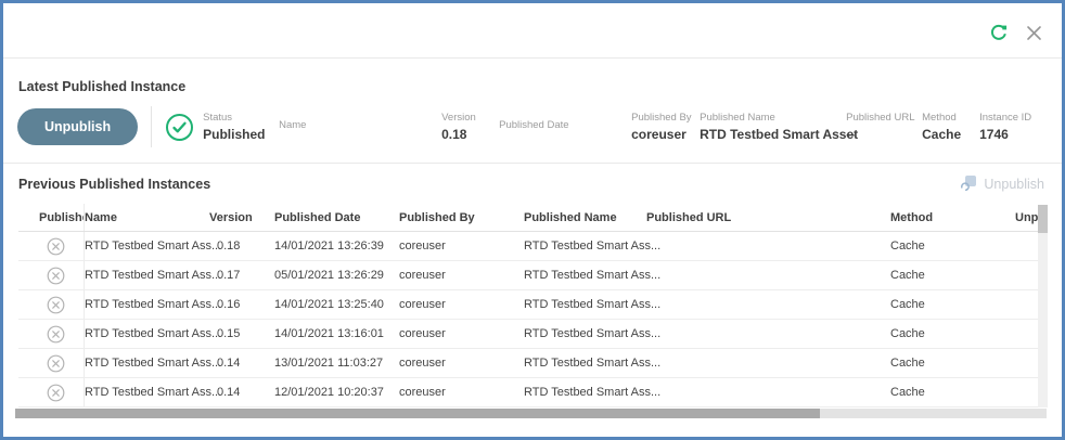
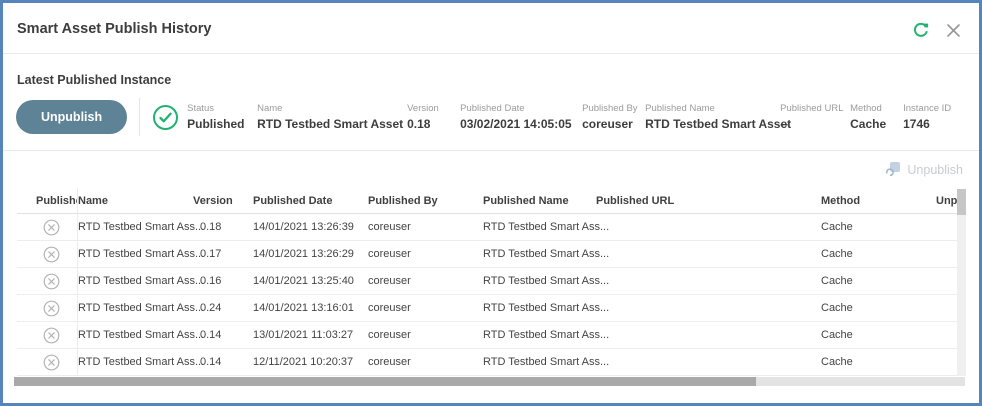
+ Smart Asset Publish History
  Latest Published Instance
  Unpublish
  Status
  Published
  Name
+ RTD Testbed Smart Asset
  Version
  0.18
  Published Date
+ 03/02/2021 14:05:05
  Published By
  coreuser
  Published Name
  RTD Testbed Smart Ass
  Published URL
  --
  Method
  Cache
  Instance ID
  1746
- Previous Published Instances
  Unpublish
  Publish
  Name
  Version
  Published Date
  Published By
  Published Name
  Published URL
  Method
  RTD Testbed Smart Ass
  0.18
  14/01/2021 13:26:39
  coreuser
  RTD Testbed Smart Ass...
  Cache
  RTD Testbed Smart Ass
  0.17
- 05/01/2021 13:26:29
+ 14/01/2021 13:26:29
  coreuser
  RTD Testbed Smart Ass...
  Cache
  RTD Testbed Smart Ass
  0.16
  14/01/2021 13:25:40
  coreuser
  RTD Testbed Smart Ass...
  Cache
  RTD Testbed Smart Ass
- 0.15
+ 0.24
  14/01/2021 13:16:01
  coreuser
  RTD Testbed Smart Ass...
  Cache
  RTD Testbed Smart Ass
  0.14
  13/01/2021 11:03:27
  coreuser
  RTD Testbed Smart Ass...
  Cache
  RTD Testbed Smart Ass
  0.14
- 12/01/2021 10:20:37
+ 12/11/2021 10:20:37
  coreuser
  RTD Testbed Smart Ass...
  Cache
